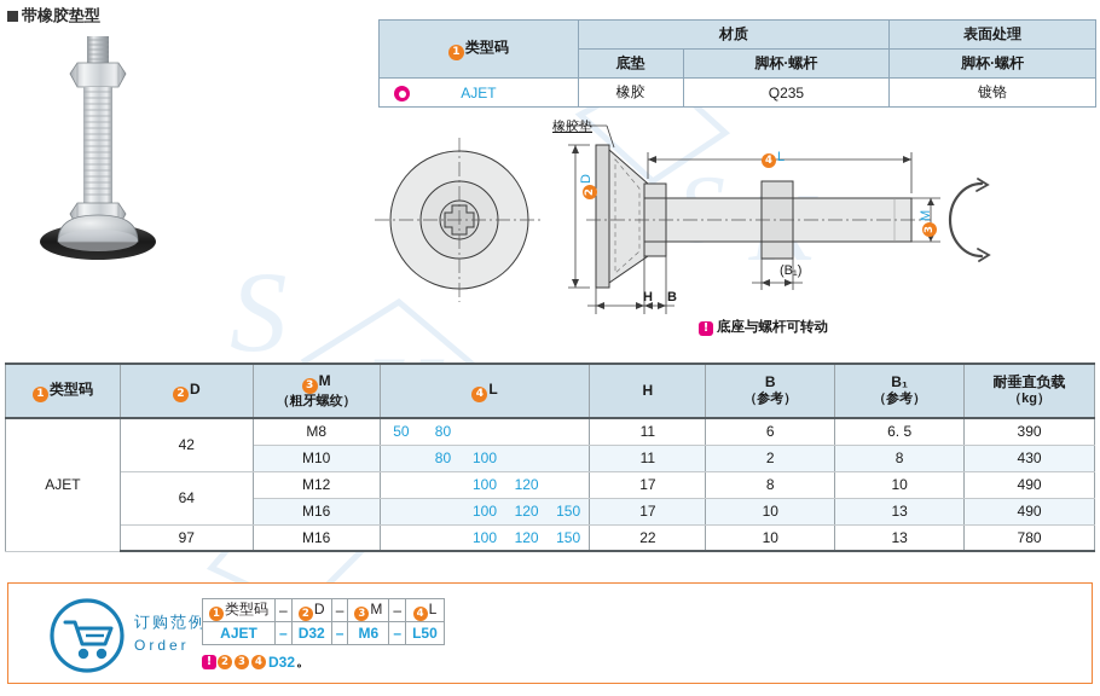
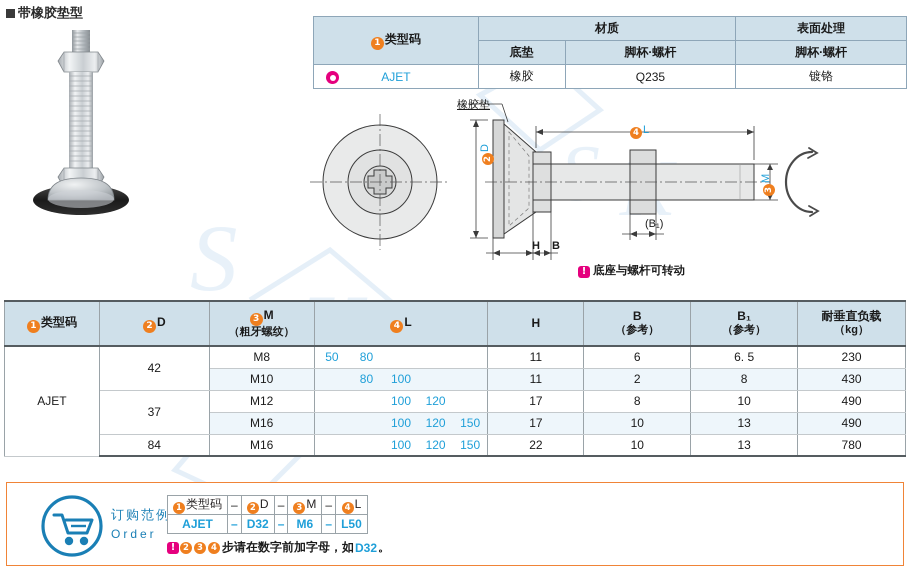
  S
  带橡胶垫型
  1 类型码	材质	表面处理
  底垫	脚杯·螺杆	脚杯·螺杆
  AJET	橡胶	Q235	镀铬
  橡胶垫
  4 L
  H
  B
  (B₁)
  !
  底座与螺杆可转动
  1 类型码	2 D	3 M （粗牙螺纹）	4 L	H	B （参考）	B₁ （参考）	耐垂直负载 （kg）
- AJET	42	M8	50 80	11	6	6. 5	390
+ AJET	42	M8	50 80	11	6	6. 5	230
  M10	80 100	11	2	8	430
- 64	M12	100 120	17	8	10	490
+ 37	M12	100 120	17	8	10	490
  M16	100 120 150	17	10	13	490
- 97	M16	100 120 150	22	10	13	780
+ 84	M16	100 120 150	22	10	13	780
  订购范例
  Order
  1 类型码	–	2 D	–	3 M	–	4 L
  AJET	–	D32	–	M6	–	L50
  !
  2
  3
  4
+ 步请在数字前加字母，如
  D32
  。
